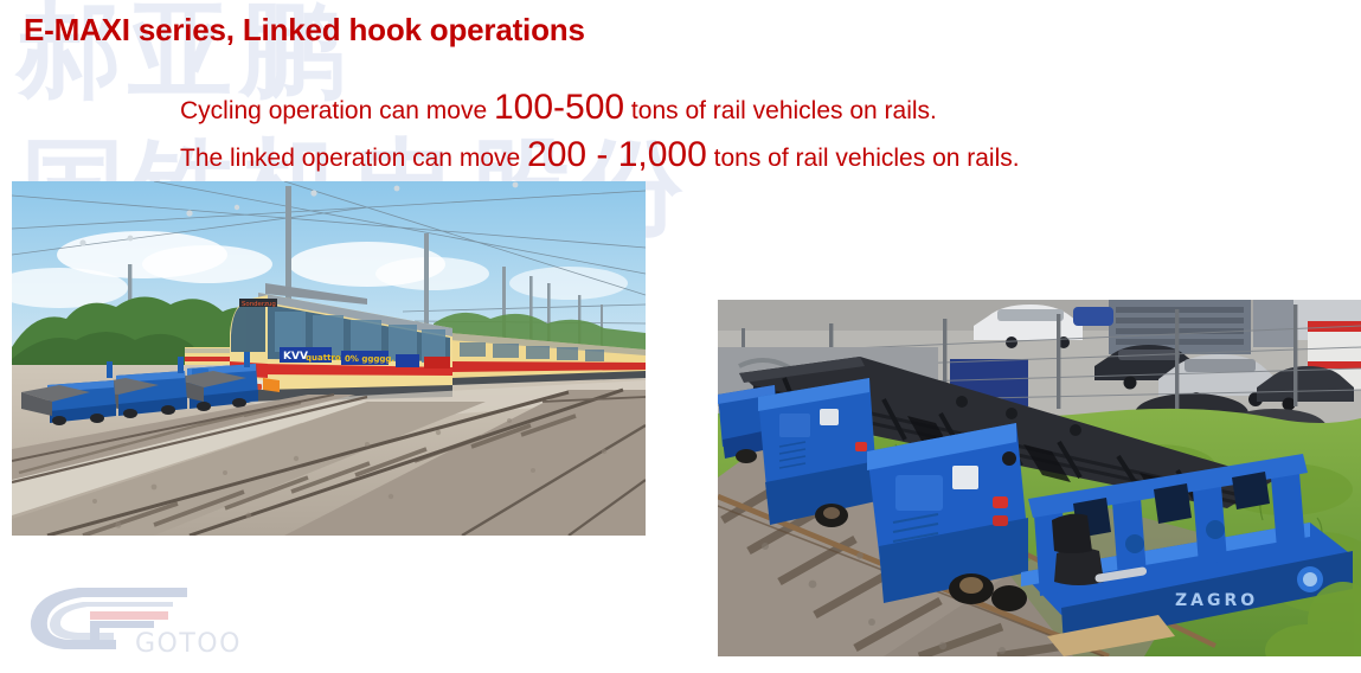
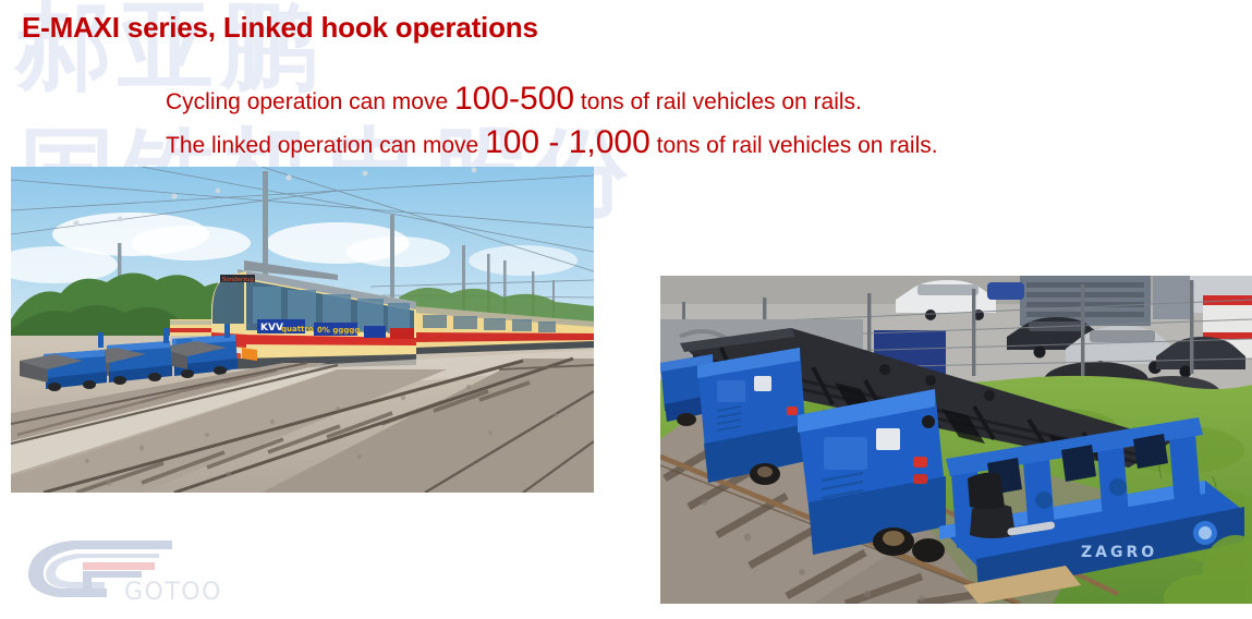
  郝亚鹏
  E-MAXI series, Linked hook operations
  Cycling operation can move 100-500 tons of rail vehicles on rails.
- The linked operation can move 200 - 1,000 tons of rail vehicles on rails.
+ The linked operation can move 100 - 1,000 tons of rail vehicles on rails.
  KVV
  quattro
  0% ggggg.
  ZAGRO
  GOTOO
